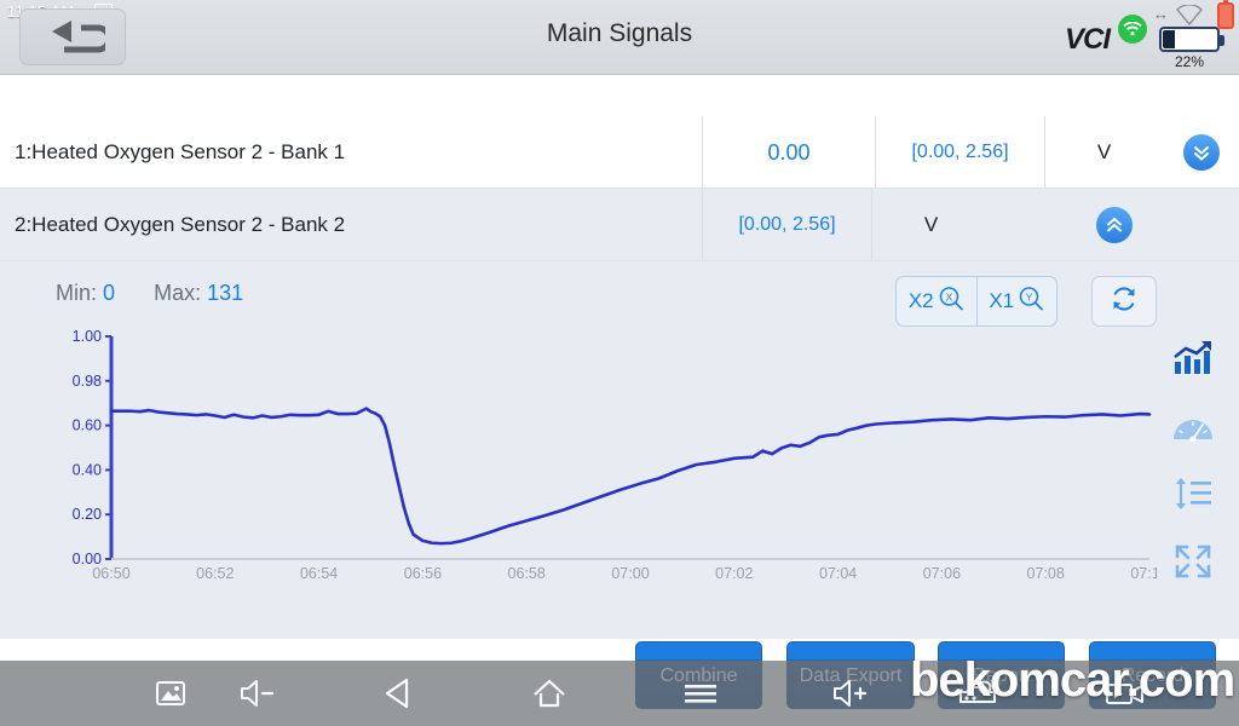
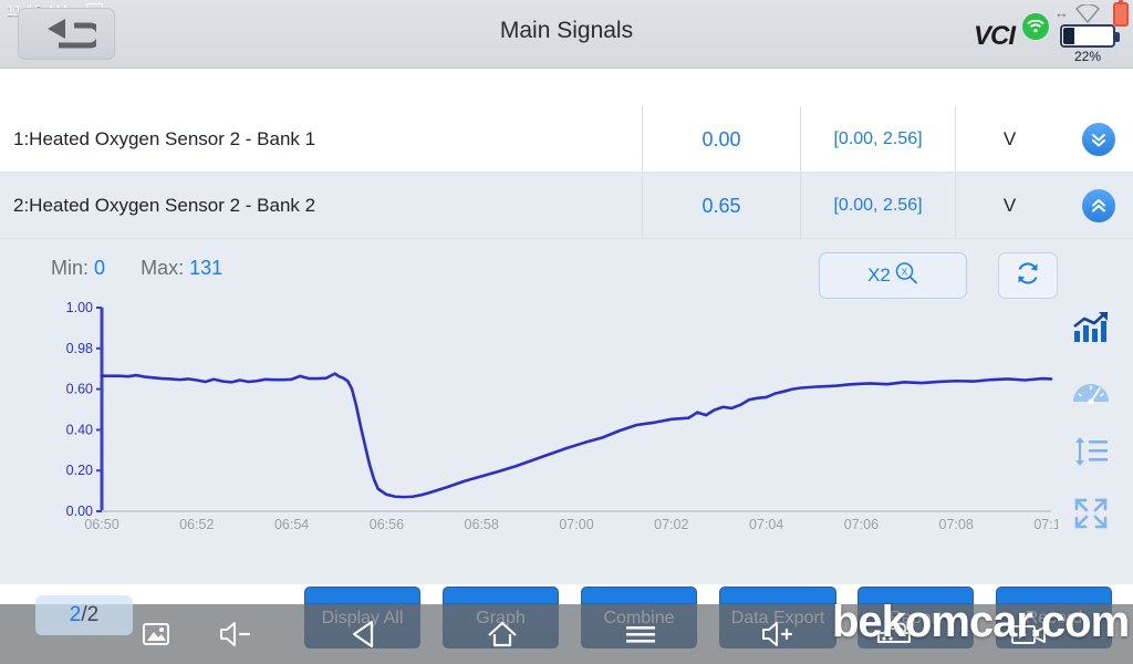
  Main Signals
  VCI
  ↔
  22%
  1:Heated Oxygen Sensor 2 - Bank 1
  0.00
  [0.00, 2.56]
  V
  2:Heated Oxygen Sensor 2 - Bank 2
+ 0.65
  [0.00, 2.56]
  V
  Min: 0 Max: 131
  X2
  X
- X1
- Y
  0.00
  0.20
  0.40
  0.60
  0.98
  1.00
  06:50
  06:52
  06:54
  06:56
  06:58
  07:00
  07:02
  07:04
  07:06
  07:08
  07:1
+ Display All
+ Graph
  Combine
  Data Export
  Report
  Record
+ 2
+ /2
  bekomcar.com
